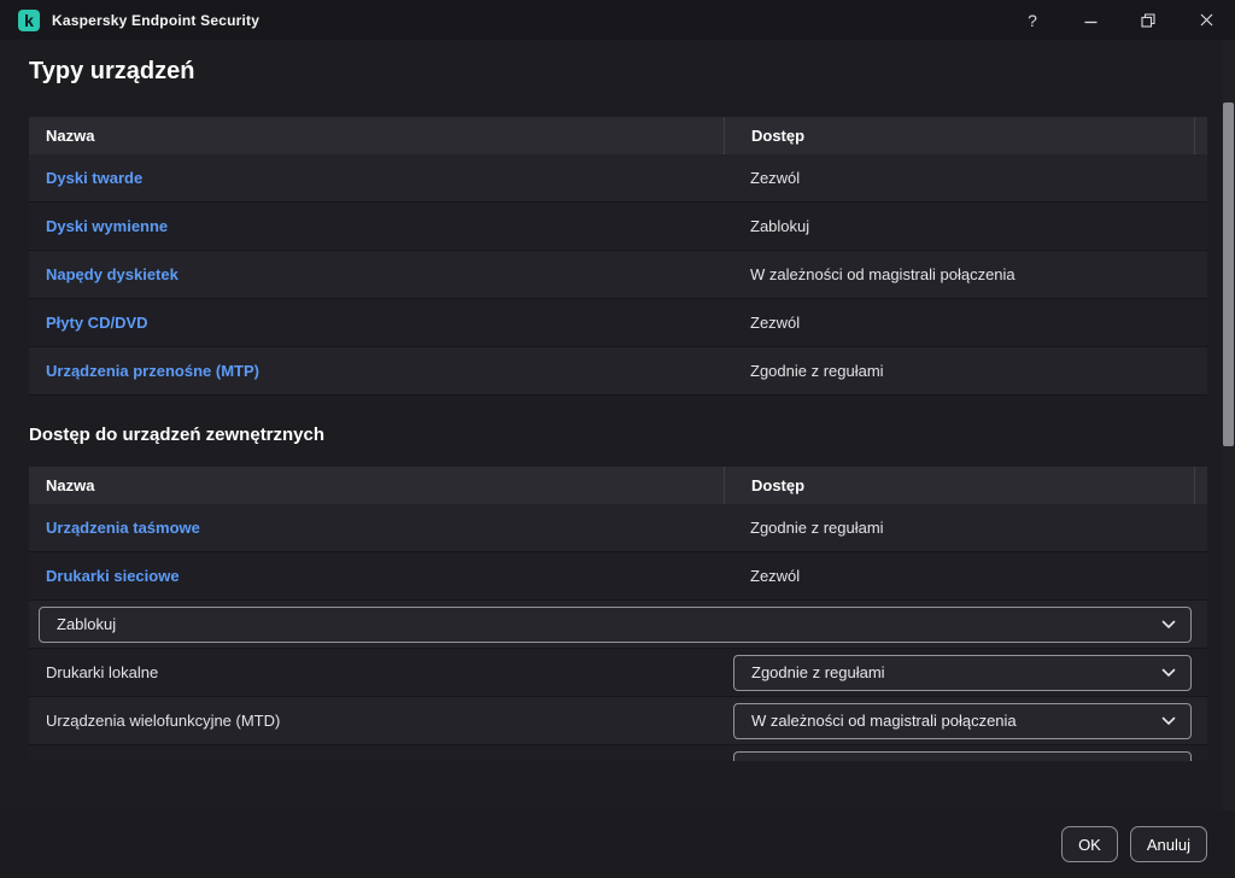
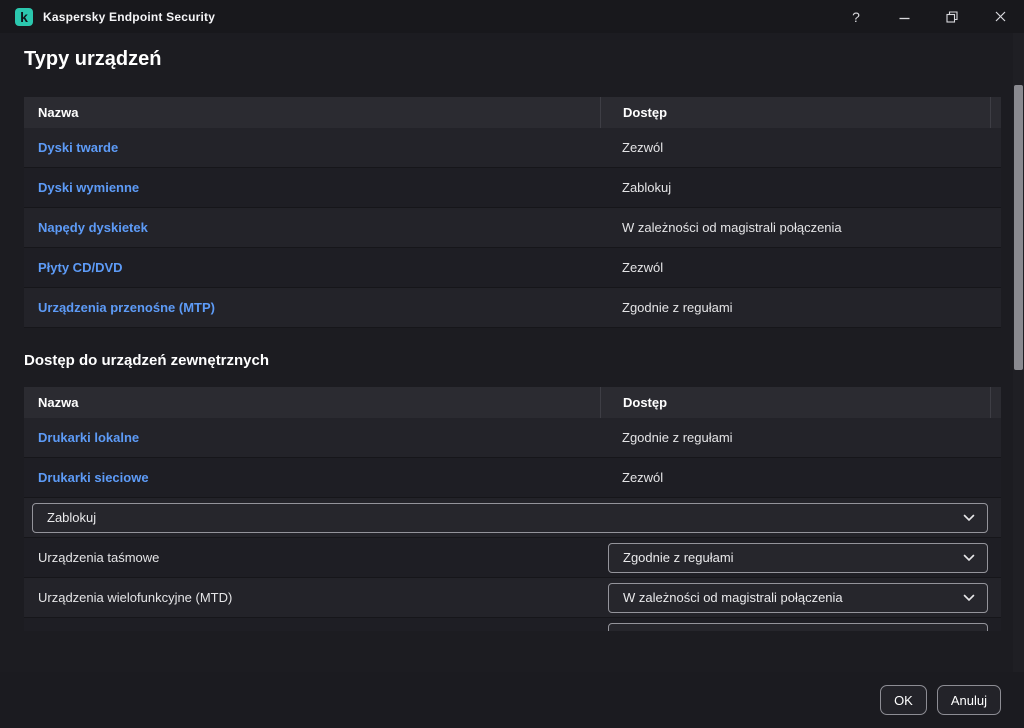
  k
  Kaspersky Endpoint Security
  ?
  Typy urządzeń
  Nazwa
  Dostęp
  Dyski twarde
  Zezwól
  Dyski wymienne
  Zablokuj
  Napędy dyskietek
  W zależności od magistrali połączenia
  Płyty CD/DVD
  Zezwól
  Urządzenia przenośne (MTP)
  Zgodnie z regułami
  Dostęp do urządzeń zewnętrznych
  Nazwa
  Dostęp
- Urządzenia taśmowe
+ Drukarki lokalne
  Zgodnie z regułami
  Drukarki sieciowe
  Zezwól
  Zablokuj
- Drukarki lokalne
+ Urządzenia taśmowe
  Zgodnie z regułami
  Urządzenia wielofunkcyjne (MTD)
  W zależności od magistrali połączenia
  OK
  Anuluj
